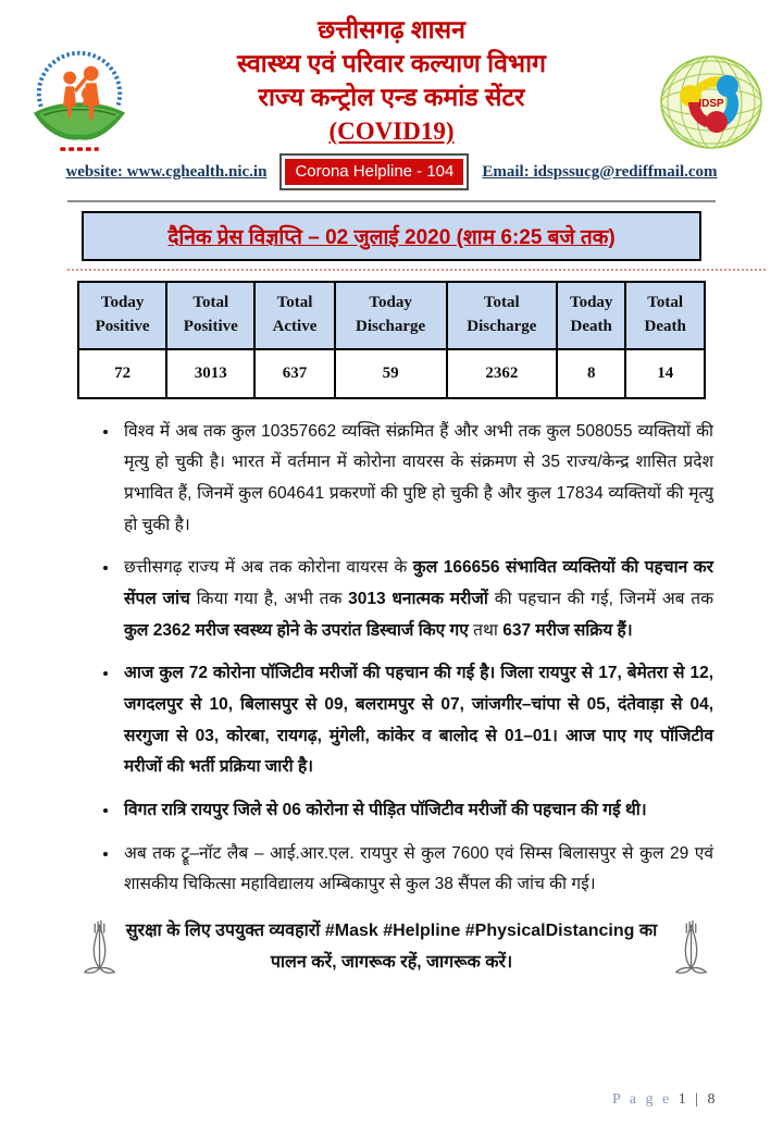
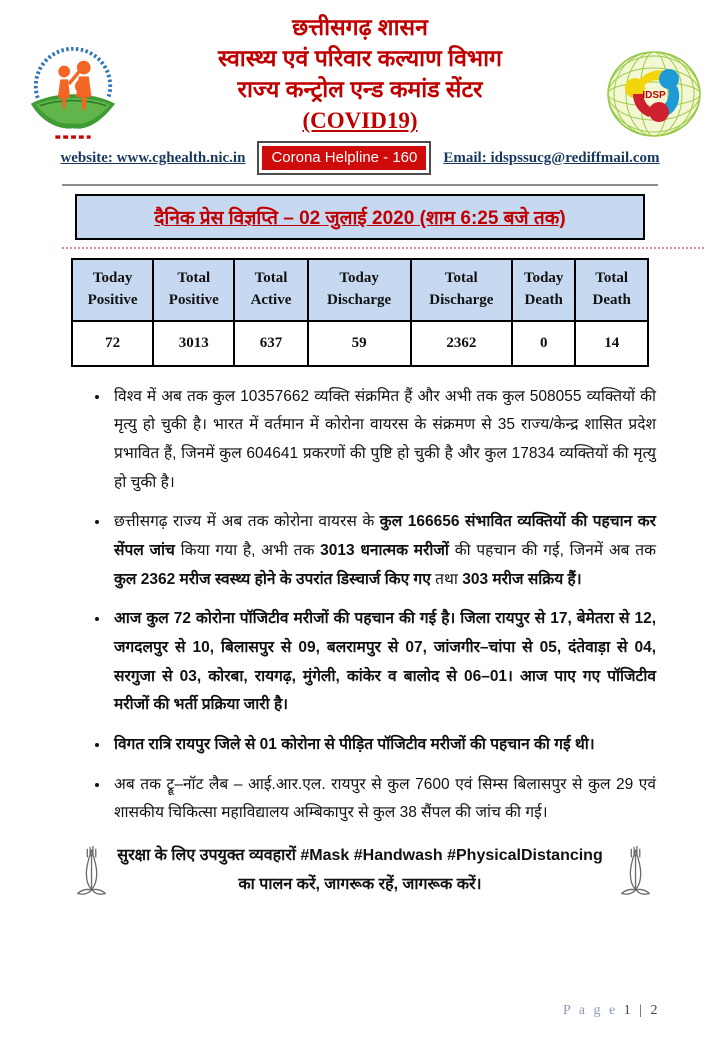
  IDSP
  छत्तीसगढ़ शासन
  स्वास्थ्य एवं परिवार कल्याण विभाग
  राज्य कन्ट्रोल एन्ड कमांड सेंटर
  (COVID19)
  website: www.cghealth.nic.in
- Corona Helpline - 104
+ Corona Helpline - 160
  Email: idspssucg@rediffmail.com
  दैनिक प्रेस विज्ञप्ति – 02 जुलाई 2020 (शाम 6:25 बजे तक)
  Today Positive	Total Positive	Total Active	Today Discharge	Total Discharge	Today Death	Total Death
- 72	3013	637	59	2362	8	14
+ 72	3013	637	59	2362	0	14
  विश्व में अब तक कुल 10357662 व्यक्ति संक्रमित हैं और अभी तक कुल 508055 व्यक्तियों की मृत्यु हो चुकी है। भारत में वर्तमान में कोरोना वायरस के संक्रमण से 35 राज्य/केन्द्र शासित प्रदेश प्रभावित हैं, जिनमें कुल 604641 प्रकरणों की पुष्टि हो चुकी है और कुल 17834 व्यक्तियों की मृत्यु हो चुकी है।
- छत्तीसगढ़ राज्य में अब तक कोरोना वायरस के कुल 166656 संभावित व्यक्तियों की पहचान कर सेंपल जांच किया गया है, अभी तक 3013 धनात्मक मरीजों की पहचान की गई, जिनमें अब तक कुल 2362 मरीज स्वस्थ्य होने के उपरांत डिस्चार्ज किए गए तथा 637 मरीज सक्रिय हैं।
+ छत्तीसगढ़ राज्य में अब तक कोरोना वायरस के कुल 166656 संभावित व्यक्तियों की पहचान कर सेंपल जांच किया गया है, अभी तक 3013 धनात्मक मरीजों की पहचान की गई, जिनमें अब तक कुल 2362 मरीज स्वस्थ्य होने के उपरांत डिस्चार्ज किए गए तथा 303 मरीज सक्रिय हैं।
- आज कुल 72 कोरोना पॉजिटीव मरीजों की पहचान की गई है। जिला रायपुर से 17, बेमेतरा से 12, जगदलपुर से 10, बिलासपुर से 09, बलरामपुर से 07, जांजगीर–चांपा से 05, दंतेवाड़ा से 04, सरगुजा से 03, कोरबा, रायगढ़, मुंगेली, कांकेर व बालोद से 01–01। आज पाए गए पॉजिटीव मरीजों की भर्ती प्रक्रिया जारी है।
+ आज कुल 72 कोरोना पॉजिटीव मरीजों की पहचान की गई है। जिला रायपुर से 17, बेमेतरा से 12, जगदलपुर से 10, बिलासपुर से 09, बलरामपुर से 07, जांजगीर–चांपा से 05, दंतेवाड़ा से 04, सरगुजा से 03, कोरबा, रायगढ़, मुंगेली, कांकेर व बालोद से 06–01। आज पाए गए पॉजिटीव मरीजों की भर्ती प्रक्रिया जारी है।
- विगत रात्रि रायपुर जिले से 06 कोरोना से पीड़ित पॉजिटीव मरीजों की पहचान की गई थी।
+ विगत रात्रि रायपुर जिले से 01 कोरोना से पीड़ित पॉजिटीव मरीजों की पहचान की गई थी।
  अब तक ट्रू–नॉट लैब – आई.आर.एल. रायपुर से कुल 7600 एवं सिम्स बिलासपुर से कुल 29 एवं शासकीय चिकित्सा महाविद्यालय अम्बिकापुर से कुल 38 सैंपल की जांच की गई।
- सुरक्षा के लिए उपयुक्त व्यवहारों #Mask #Helpline #PhysicalDistancing का पालन करें, जागरूक रहें, जागरूक करें।
+ सुरक्षा के लिए उपयुक्त व्यवहारों #Mask #Handwash #PhysicalDistancing का पालन करें, जागरूक रहें, जागरूक करें।
- P a g e 1 | 8
+ P a g e 1 | 2
